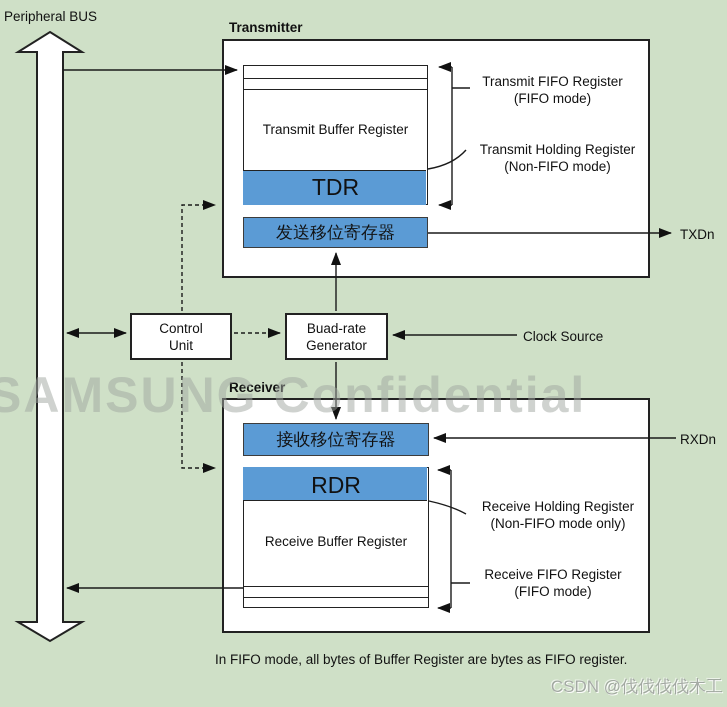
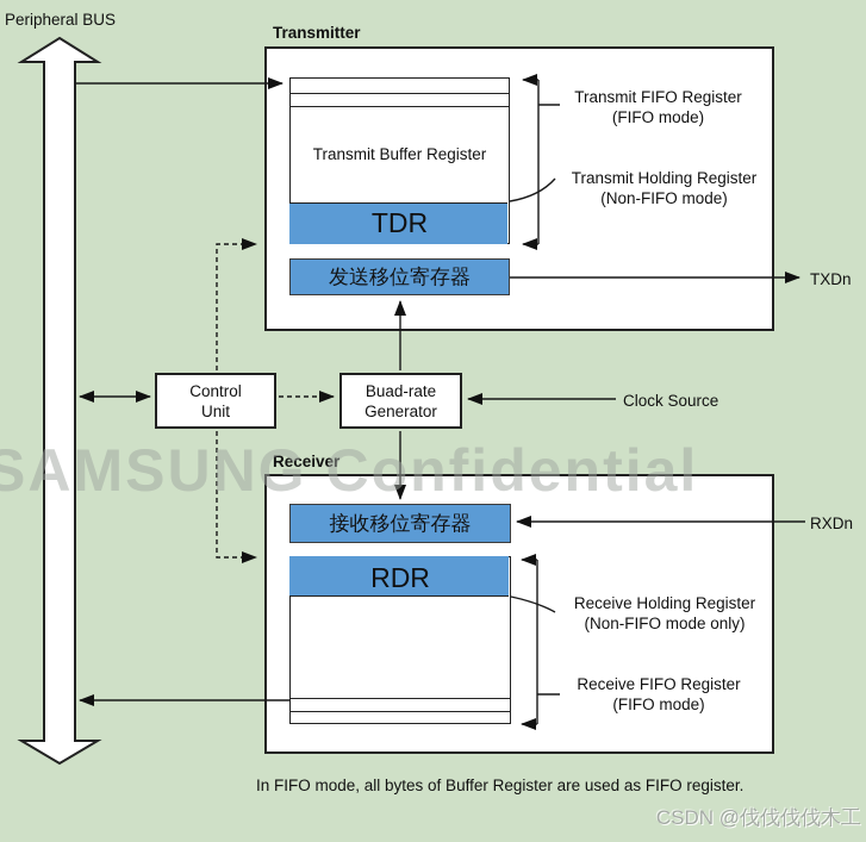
  Peripheral BUS
  Transmitter
  Transmit Buffer Register
  TDR
  发送移位寄存器
  Transmit FIFO Register
  (FIFO mode)
  Transmit Holding Register
  (Non-FIFO mode)
  TXDn
  Control
  Unit
  Buad-rate
  Generator
  Clock Source
  Receiver
  接收移位寄存器
  RDR
- Receive Buffer Register
  Receive Holding Register
  (Non-FIFO mode only)
  Receive FIFO Register
  (FIFO mode)
  RXDn
- In FIFO mode, all bytes of Buffer Register are bytes as FIFO register.
+ In FIFO mode, all bytes of Buffer Register are used as FIFO register.
  SAMSUNG Confidential
  CSDN @伐伐伐伐木工
